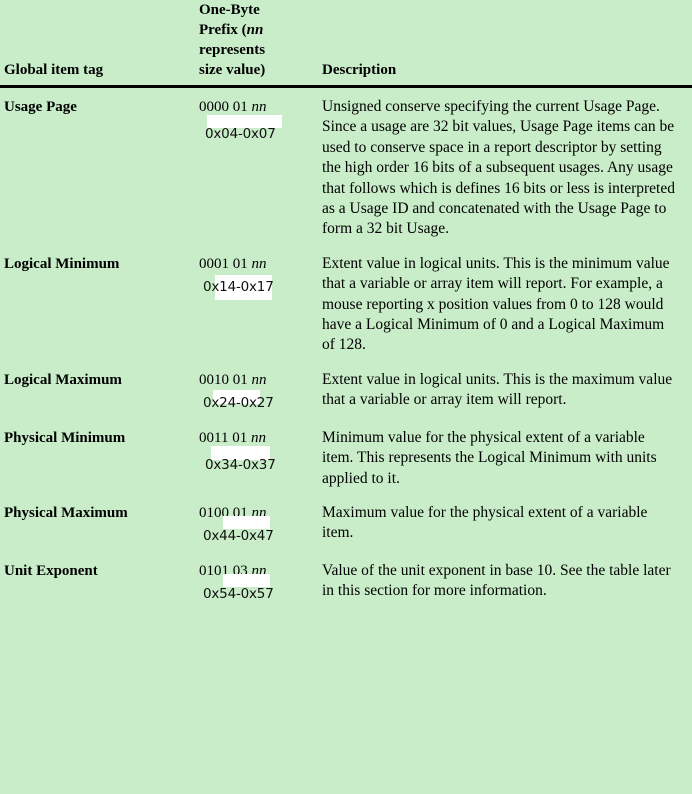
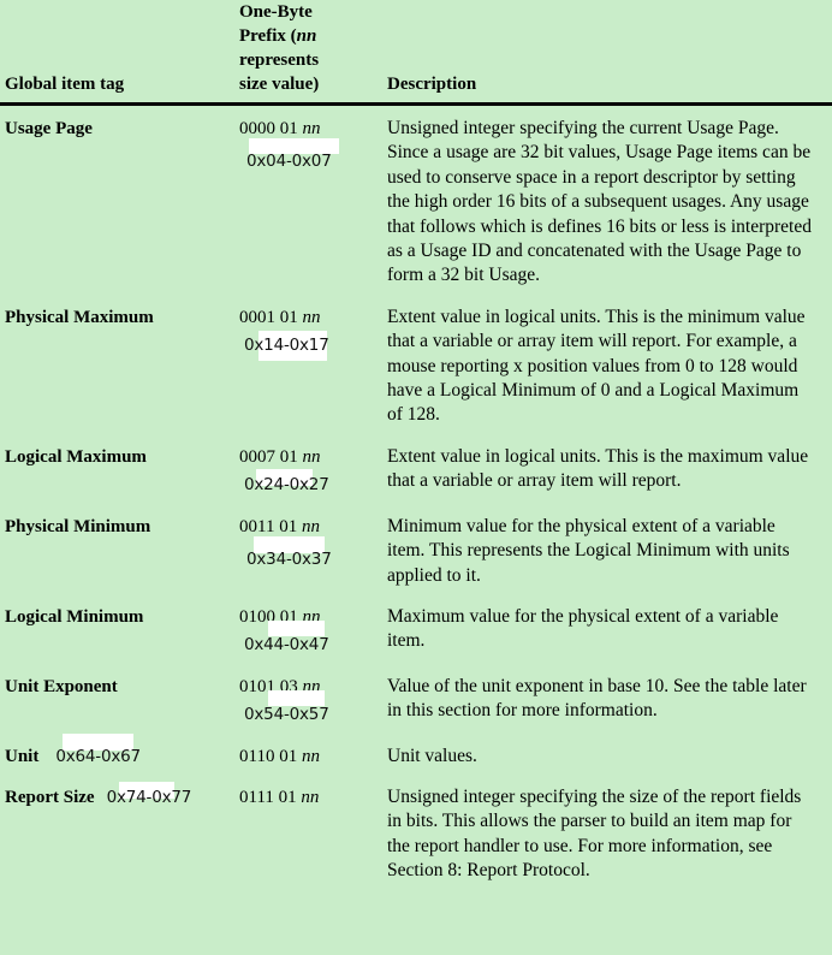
  Global item tag	One-Byte Prefix (nn represents size value)	Description
- Usage Page	0000 01 nn 0x04-0x07	Unsigned conserve specifying the current Usage Page. Since a usage are 32 bit values, Usage Page items can be used to conserve space in a report descriptor by setting the high order 16 bits of a subsequent usages. Any usage that follows which is defines 16 bits or less is interpreted as a Usage ID and concatenated with the Usage Page to form a 32 bit Usage.
+ Usage Page	0000 01 nn 0x04-0x07	Unsigned integer specifying the current Usage Page. Since a usage are 32 bit values, Usage Page items can be used to conserve space in a report descriptor by setting the high order 16 bits of a subsequent usages. Any usage that follows which is defines 16 bits or less is interpreted as a Usage ID and concatenated with the Usage Page to form a 32 bit Usage.
- Logical Minimum	0001 01 nn 0x14-0x17	Extent value in logical units. This is the minimum value that a variable or array item will report. For example, a mouse reporting x position values from 0 to 128 would have a Logical Minimum of 0 and a Logical Maximum of 128.
+ Physical Maximum	0001 01 nn 0x14-0x17	Extent value in logical units. This is the minimum value that a variable or array item will report. For example, a mouse reporting x position values from 0 to 128 would have a Logical Minimum of 0 and a Logical Maximum of 128.
- Logical Maximum	0010 01 nn 0x24-0x27	Extent value in logical units. This is the maximum value that a variable or array item will report.
+ Logical Maximum	0007 01 nn 0x24-0x27	Extent value in logical units. This is the maximum value that a variable or array item will report.
  Physical Minimum	0011 01 nn 0x34-0x37	Minimum value for the physical extent of a variable item. This represents the Logical Minimum with units applied to it.
- Physical Maximum	0100 01 nn 0x44-0x47	Maximum value for the physical extent of a variable item.
+ Logical Minimum	0100 01 nn 0x44-0x47	Maximum value for the physical extent of a variable item.
  Unit Exponent	0101 03 nn 0x54-0x57	Value of the unit exponent in base 10. See the table later in this section for more information.
+ Unit 0x64-0x67	0110 01 nn	Unit values.
+ Report Size 0x74-0x77	0111 01 nn	Unsigned integer specifying the size of the report fields in bits. This allows the parser to build an item map for the report handler to use. For more information, see Section 8: Report Protocol.
